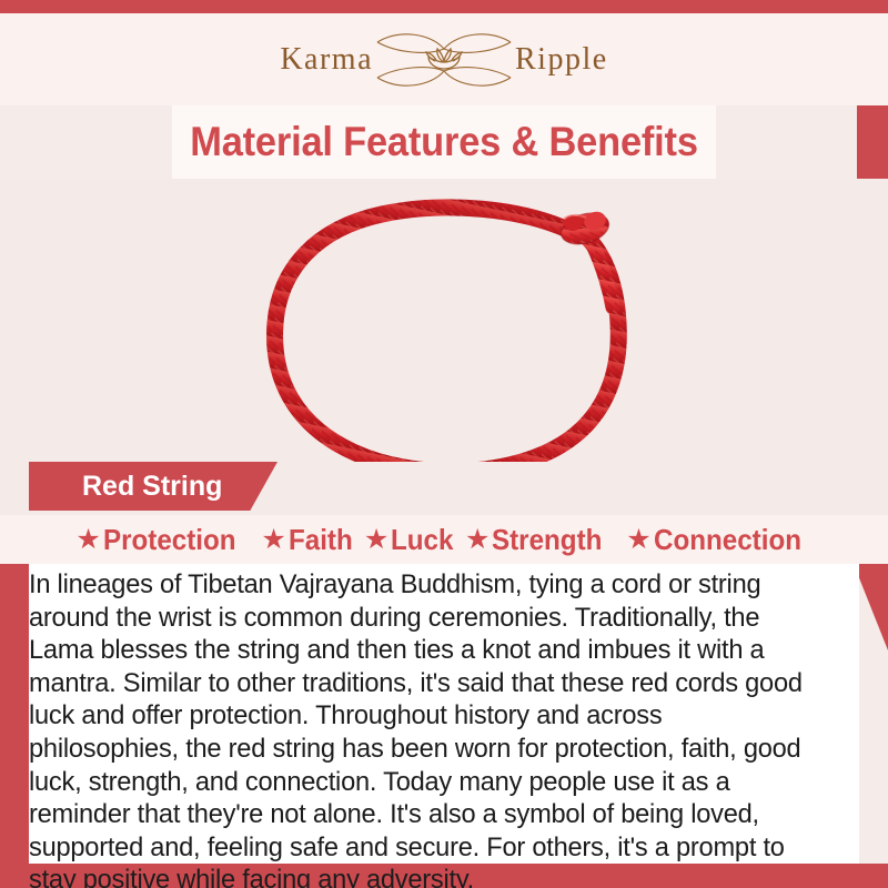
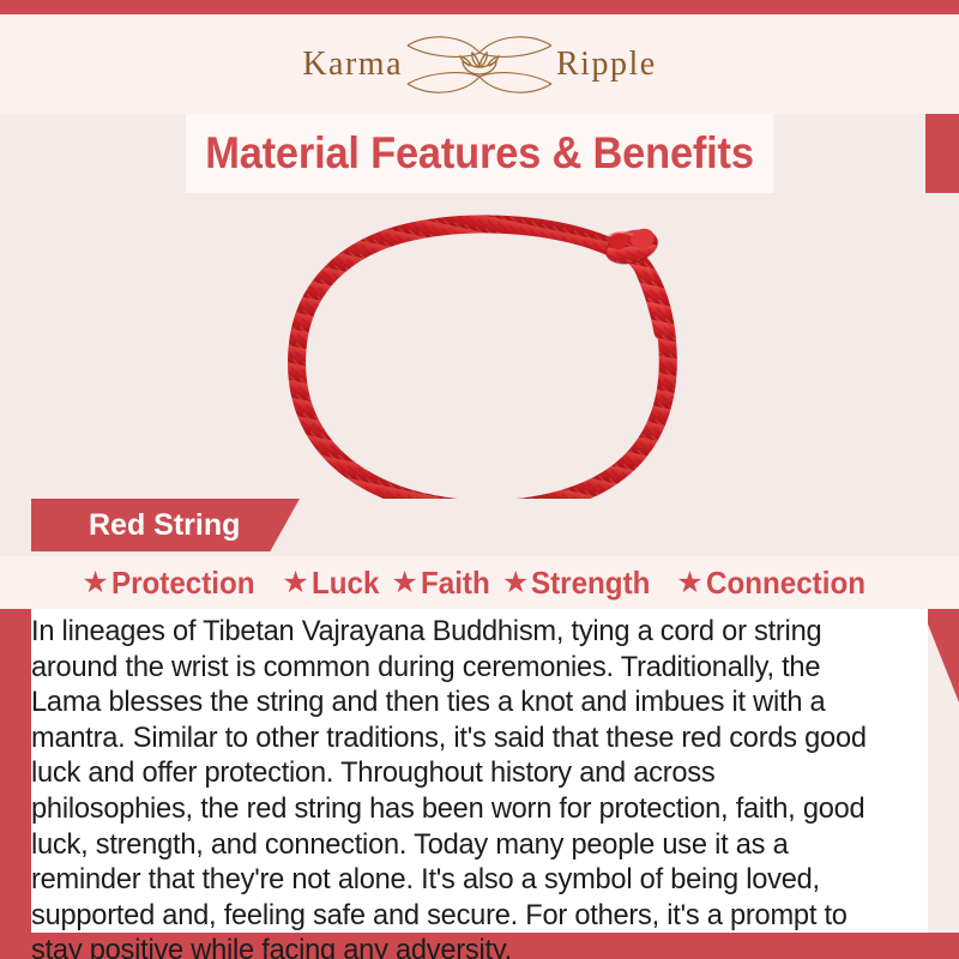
  Karma
  Ripple
  Material Features & Benefits
  Red String
  ★
  Protection
  ★
- Faith
+ Luck
  ★
- Luck
+ Faith
  ★
  Strength
  ★
  Connection
  In lineages of Tibetan Vajrayana Buddhism, tying a cord or string around the wrist is common during ceremonies. Traditionally, the Lama blesses the string and then ties a knot and imbues it with a mantra. Similar to other traditions, it's said that these red cords good luck and offer protection. Throughout history and across philosophies, the red string has been worn for protection, faith, good luck, strength, and connection. Today many people use it as a reminder that they're not alone. It's also a symbol of being loved, supported and, feeling safe and secure. For others, it's a prompt to stay positive while facing any adversity.
